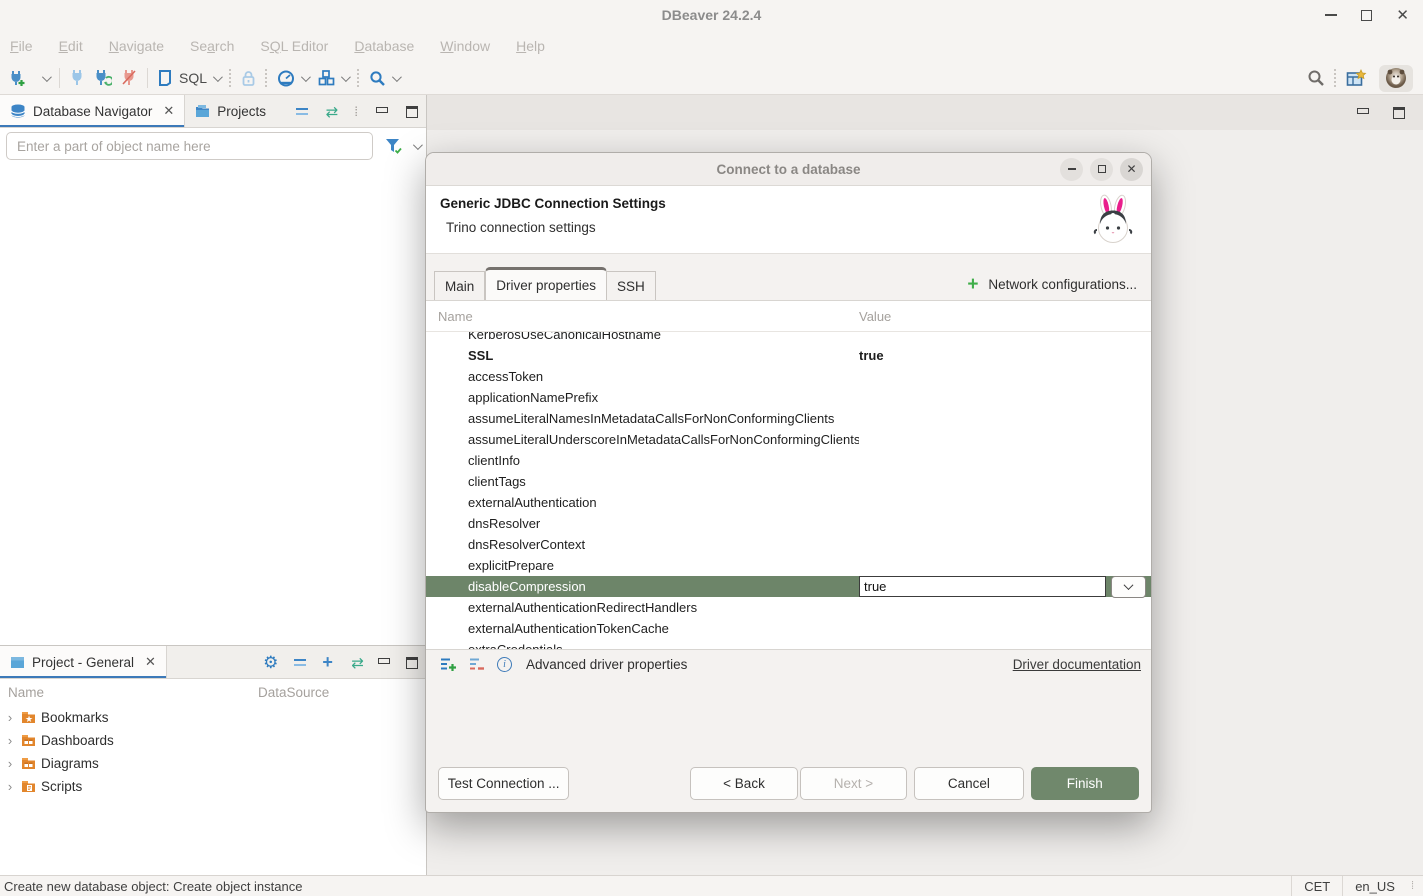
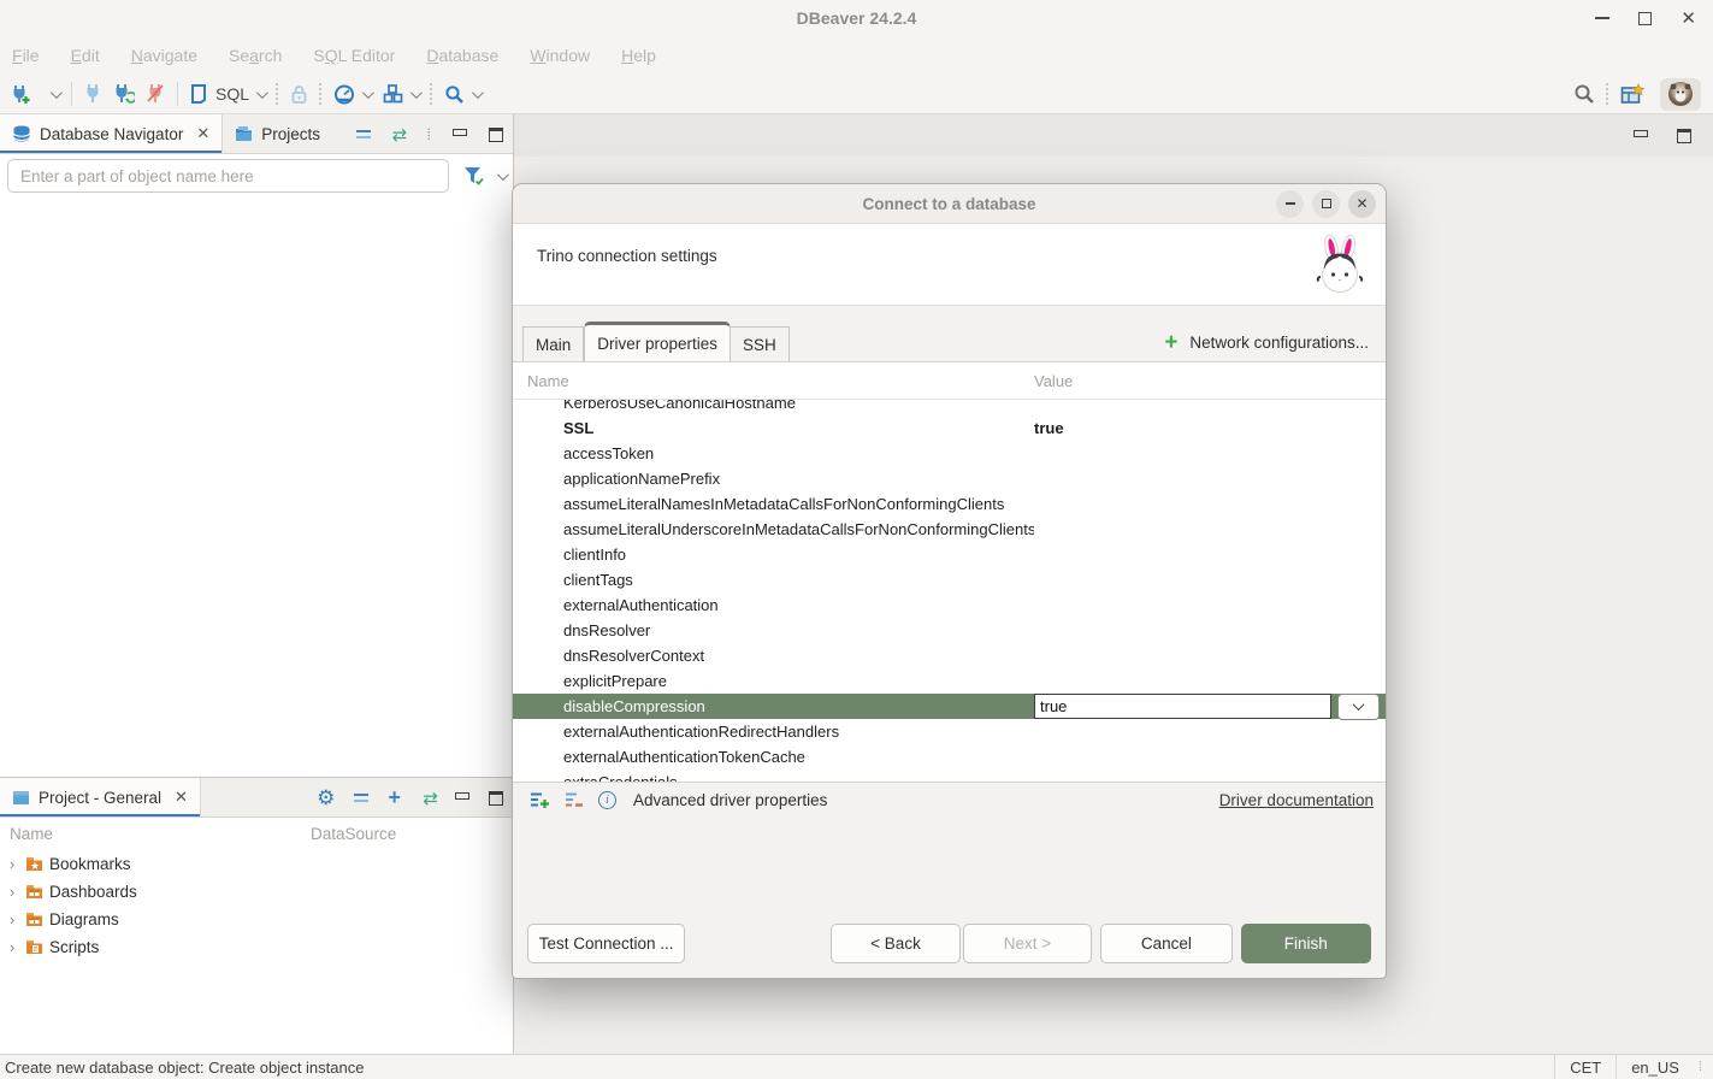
  DBeaver 24.2.4
  ✕
  File
  Edit
  Navigate
  Search
  SQL Editor
  Database
  Window
  Help
  SQL
  Database Navigator
  ✕
  Projects
  ⇄
  ⁞
  Enter a part of object name here
  Project - General
  ✕
  ⚙
  ⇄
  Name
  DataSource
  ›
  ★
  Bookmarks
  ›
  Dashboards
  ›
  Diagrams
  ›
  Scripts
  Connect to a database
  ✕
- Generic JDBC Connection Settings
  Trino connection settings
  Main
  Driver properties
  SSH
  +
  Network configurations...
  Name
  Value
  KerberosUseCanonicalHostname
  SSL
  true
  accessToken
  applicationNamePrefix
  assumeLiteralNamesInMetadataCallsForNonConformingClients
  assumeLiteralUnderscoreInMetadataCallsForNonConformingClients
  clientInfo
  clientTags
  externalAuthentication
  dnsResolver
  dnsResolverContext
  explicitPrepare
  disableCompression
  true
  externalAuthenticationRedirectHandlers
  externalAuthenticationTokenCache
  i
  Advanced driver properties
  Driver documentation
  Test Connection ...
  < Back
  Next >
  Cancel
  Finish
  Create new database object: Create object instance
  CET
  en_US
  ⁞
